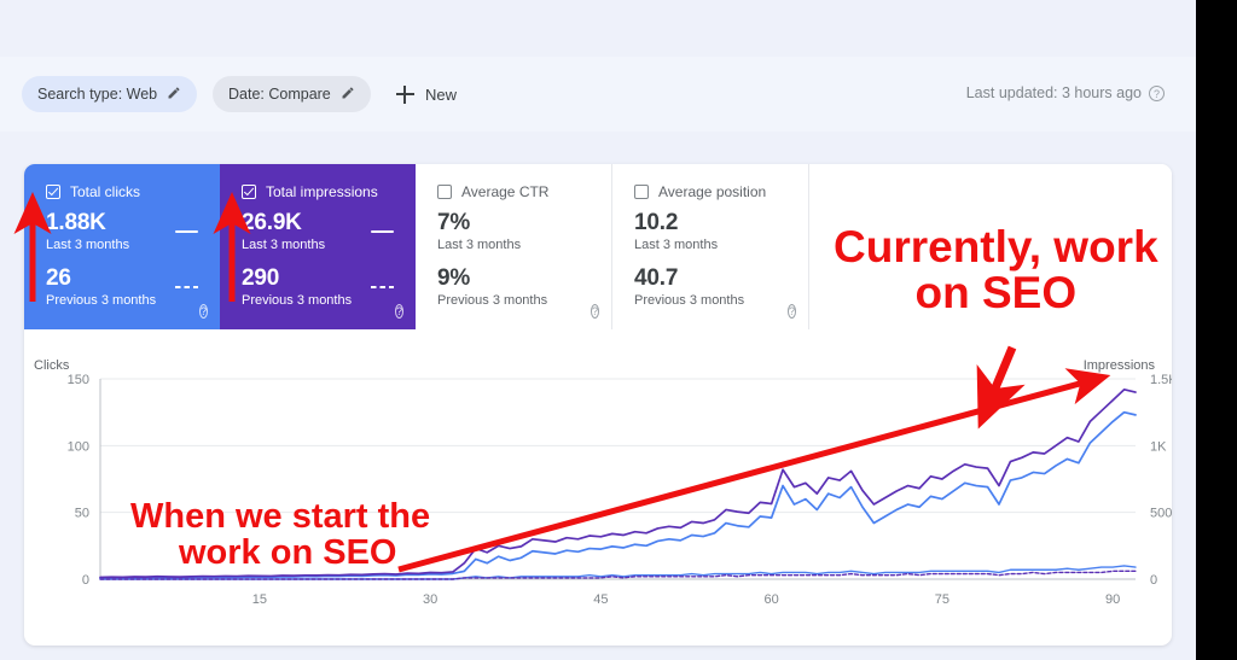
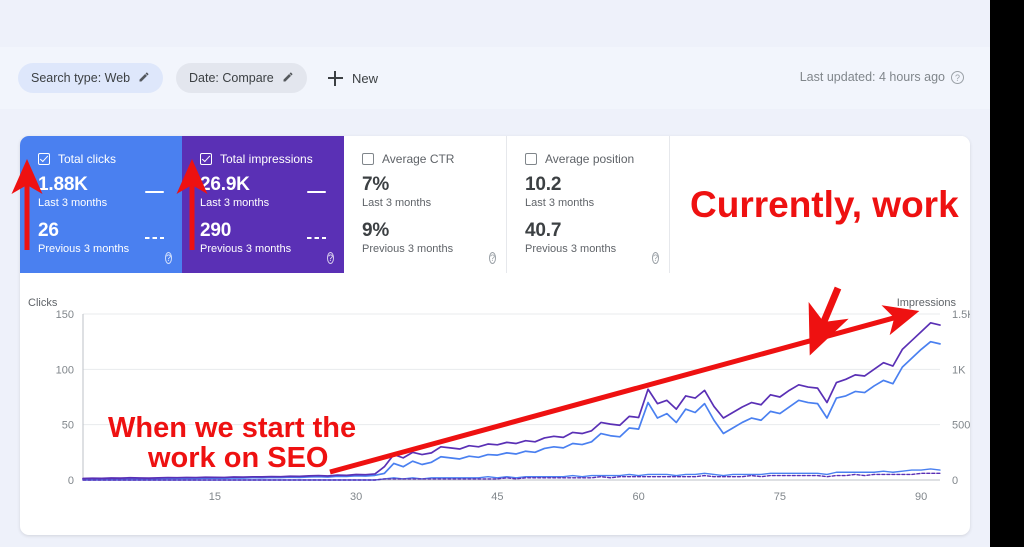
  Search type: Web
  Date: Compare
  New
- Last updated: 3 hours ago
+ Last updated: 4 hours ago
  ?
  Total clicks
  1.88K
  Last 3 months
  26
  Previous 3 months
  ?
  Total impressions
  26.9K
  Last 3 months
  290
  Previous 3 months
  ?
  Average CTR
  7%
  Last 3 months
  9%
  Previous 3 months
  ?
  Average position
  10.2
  Last 3 months
  40.7
  Previous 3 months
  ?
  Clicks
  Impressions
  0
  0
  50
  500
  100
  1K
  150
  1.5
  15
  30
  45
  60
  75
  90
  Currently, work
- on SEO
  When we start the
  work on SEO
